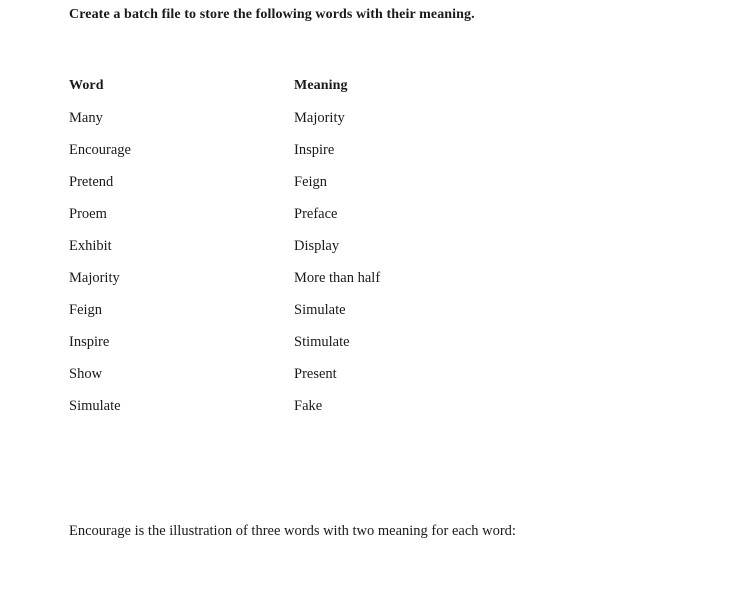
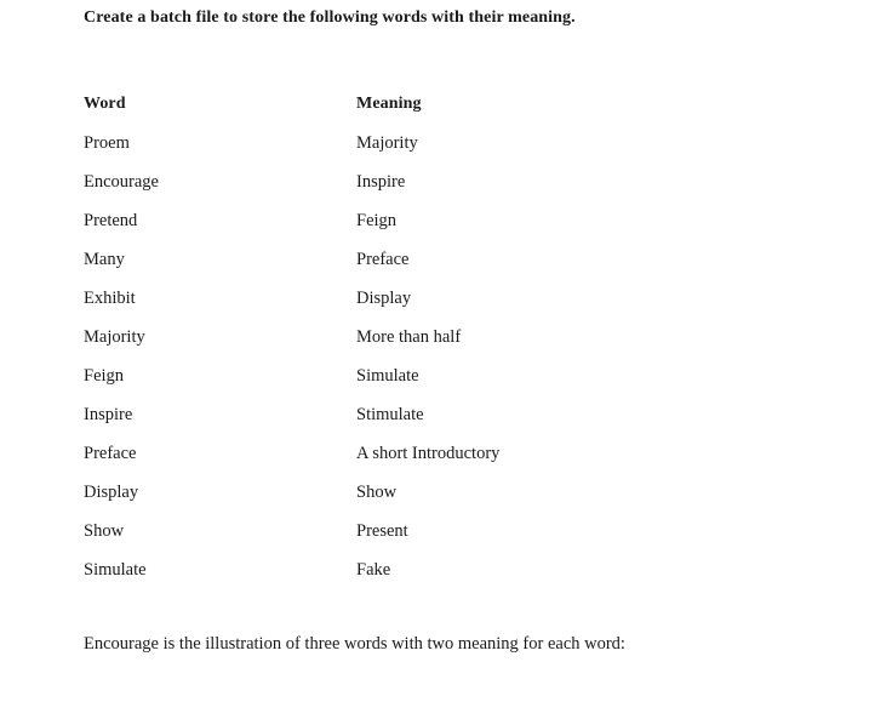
  Create a batch file to store the following words with their meaning.
  Word	Meaning
- Many	Majority
+ Proem	Majority
  Encourage	Inspire
  Pretend	Feign
- Proem	Preface
+ Many	Preface
  Exhibit	Display
  Majority	More than half
  Feign	Simulate
  Inspire	Stimulate
+ Preface	A short Introductory
+ Display	Show
  Show	Present
  Simulate	Fake
  Encourage is the illustration of three words with two meaning for each word:
